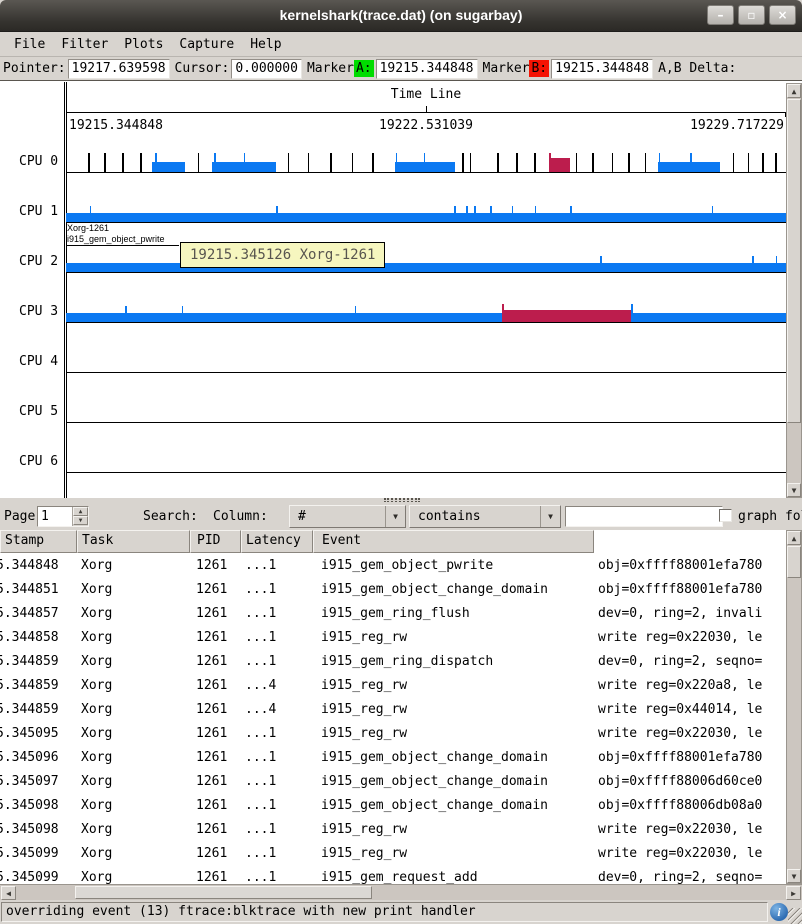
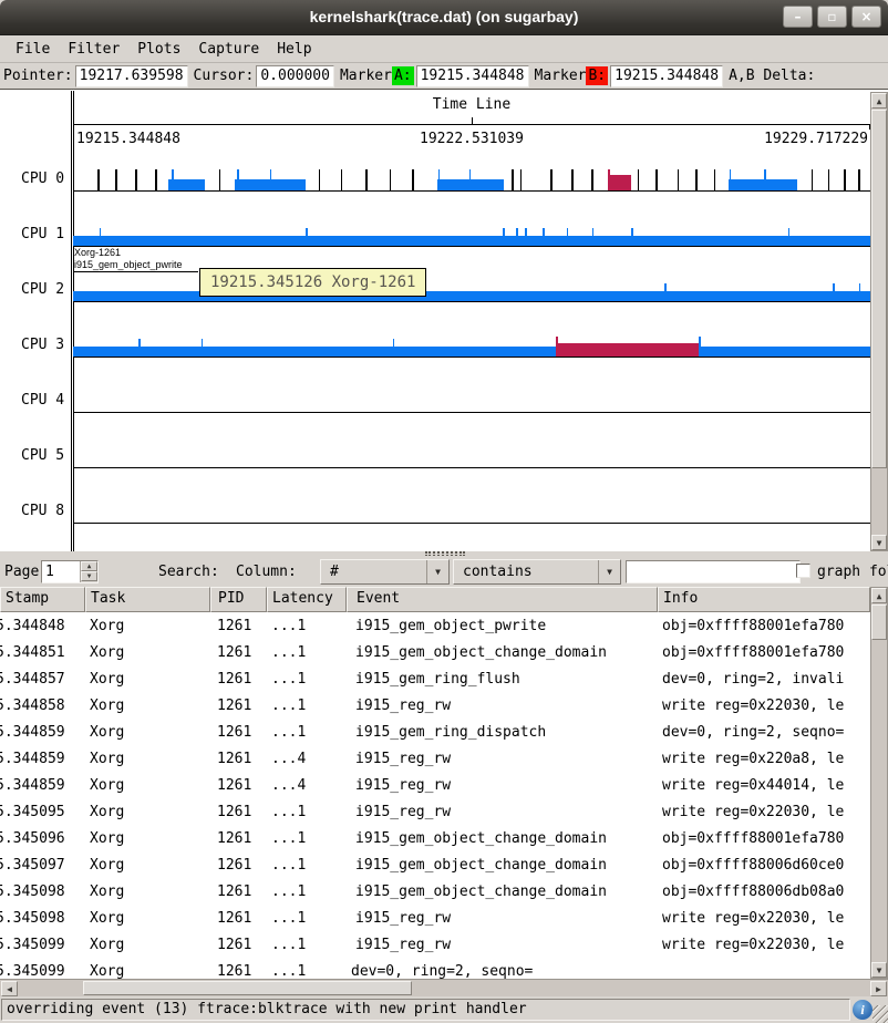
  kernelshark(trace.dat) (on sugarbay)
  –
  ▫
  ×
  File
  Filter
  Plots
  Capture
  Help
  Pointer:
  19217.639598
  Cursor:
  0.000000
  Marker
  A:
  19215.344848
  Marker
  B:
  19215.344848
  A,B Delta:
  Time Line
  19215.344848
  19222.531039
  19229.717229
  CPU 0
  CPU 1
  CPU 2
  CPU 3
  CPU 4
  CPU 5
- CPU 6
+ CPU 8
  Xorg-1261
  i915_gem_object_pwrite
  19215.345126 Xorg-1261
  ▲
  ▼
  Page
  1
  Search:
  Column:
  #
  ▼
  contains
  ▼
  Stamp
  Task
  PID
  Latency
  Event
+ Info
  .344848
  Xorg
  1261
  ...1
  i915_gem_object_pwrite
  obj=0xffff88001efa780
  .344851
  Xorg
  1261
  ...1
  i915_gem_object_change_domain
  obj=0xffff88001efa780
  .344857
  Xorg
  1261
  ...1
  i915_gem_ring_flush
  dev=0, ring=2, invali
  .344858
  Xorg
  1261
  ...1
  i915_reg_rw
  write reg=0x22030, le
  .344859
  Xorg
  1261
  ...1
  i915_gem_ring_dispatch
  dev=0, ring=2, seqno=
  .344859
  Xorg
  1261
  ...4
  i915_reg_rw
  write reg=0x220a8, le
  .344859
  Xorg
  1261
  ...4
  i915_reg_rw
  write reg=0x44014, le
  .345095
  Xorg
  1261
  ...1
  i915_reg_rw
  write reg=0x22030, le
  .345096
  Xorg
  1261
  ...1
  i915_gem_object_change_domain
  obj=0xffff88001efa780
  .345097
  Xorg
  1261
  ...1
  i915_gem_object_change_domain
  obj=0xffff88006d60ce0
  .345098
  Xorg
  1261
  ...1
  i915_gem_object_change_domain
  obj=0xffff88006db08a0
  .345098
  Xorg
  1261
  ...1
  i915_reg_rw
  write reg=0x22030, le
  .345099
  Xorg
  1261
  ...1
  i915_reg_rw
  write reg=0x22030, le
  .345099
  Xorg
  1261
  ...1
- i915_gem_request_add
  dev=0, ring=2, seqno=
  ▲
  ▼
  ◀
  ▶
  overriding event (13) ftrace:blktrace with new print handler
  i
